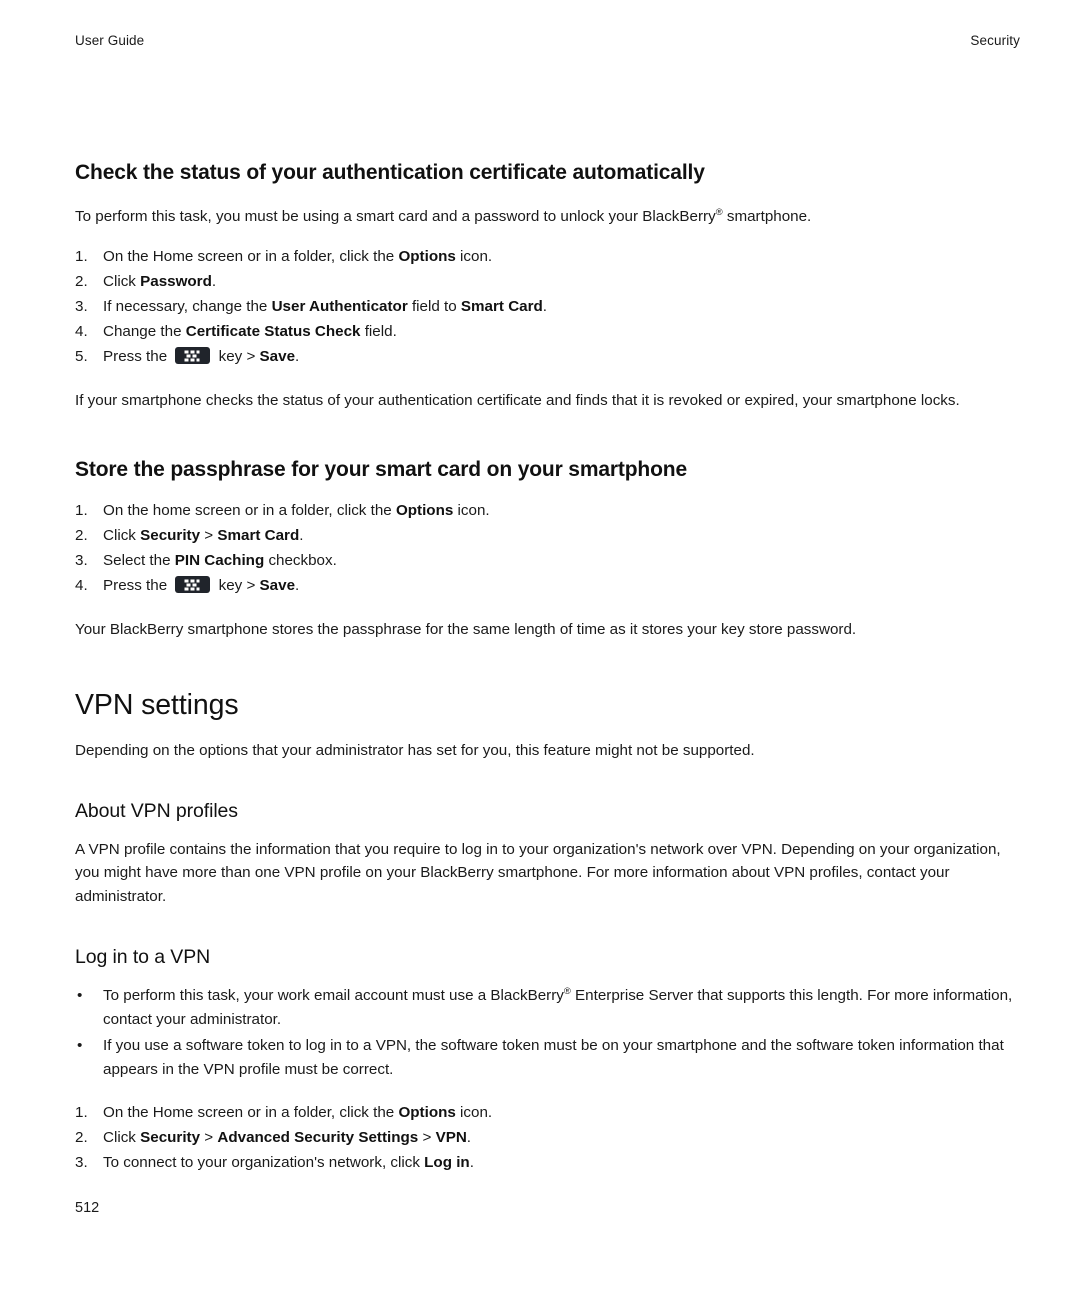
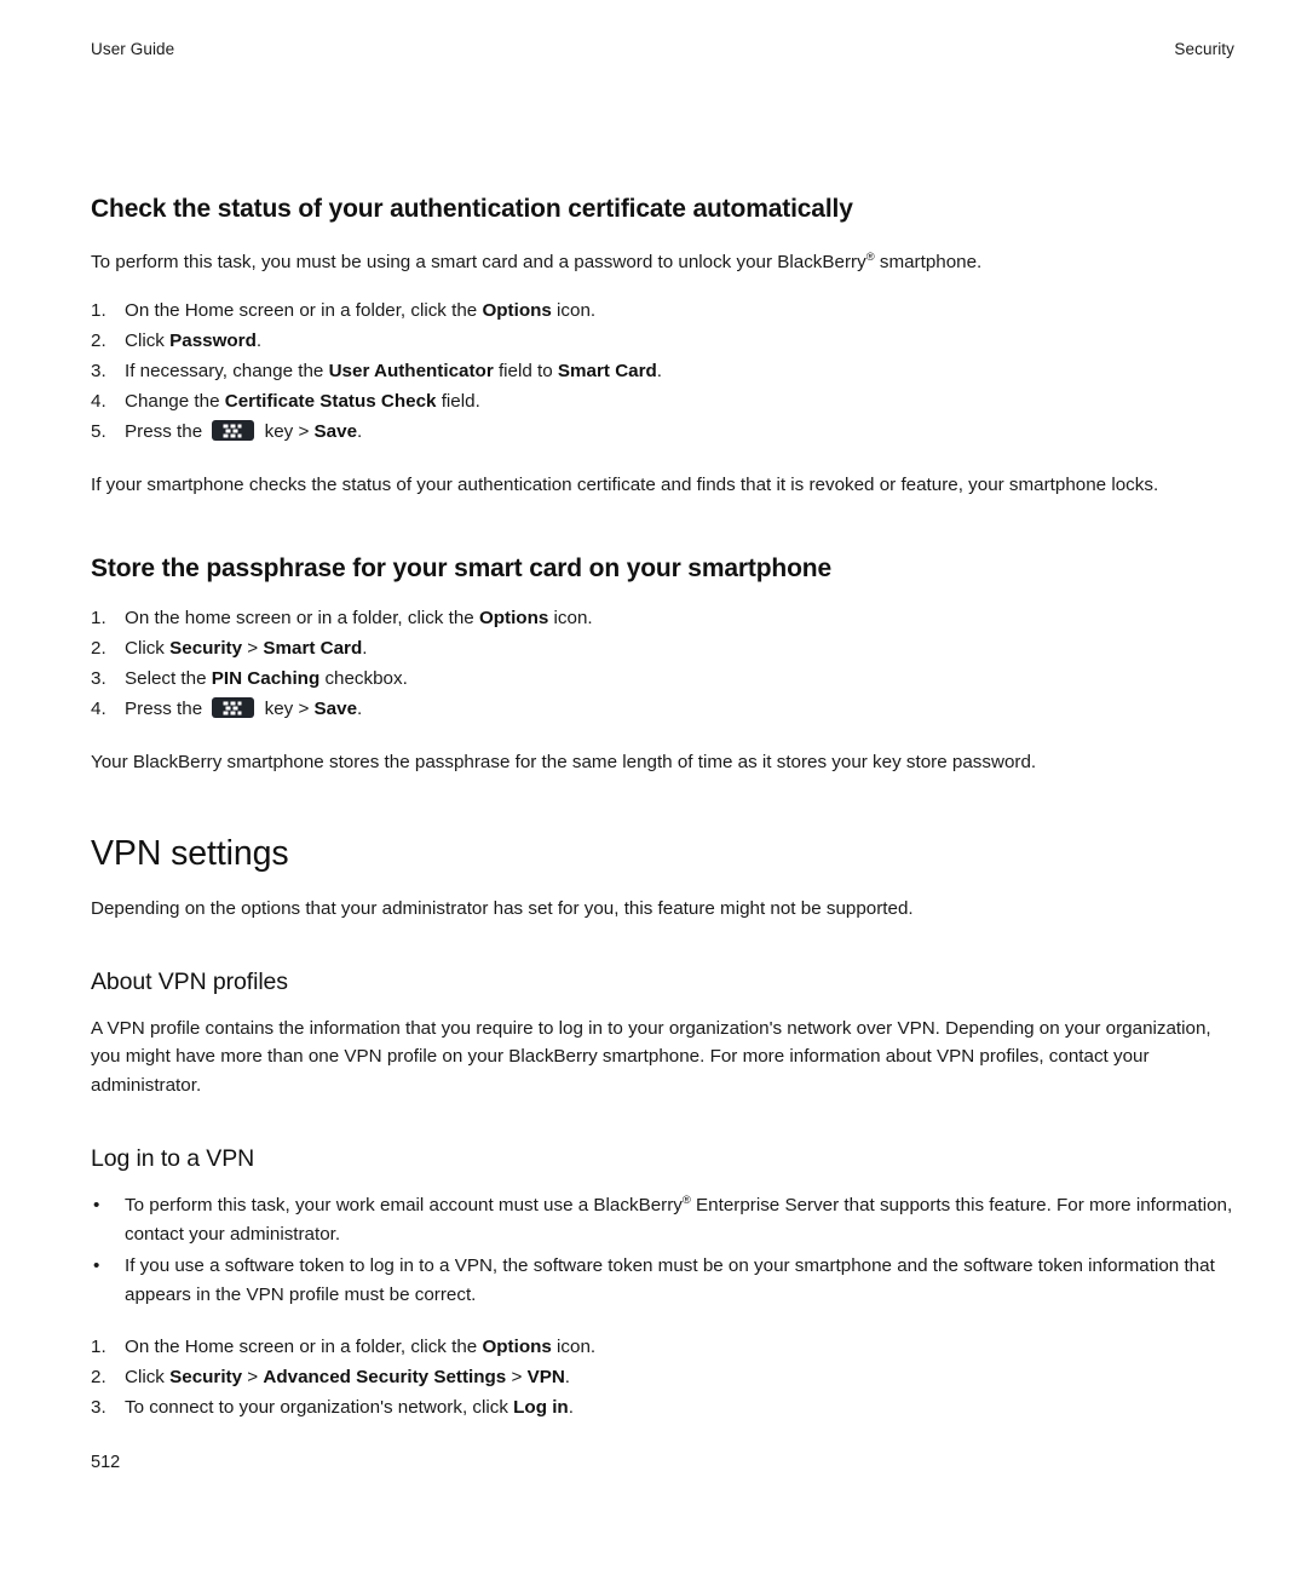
  User Guide
  Security
  Check the status of your authentication certificate automatically
  To perform this task, you must be using a smart card and a password to unlock your BlackBerry® smartphone.
  1.
  On the Home screen or in a folder, click the Options icon.
  2.
  Click Password.
  3.
  If necessary, change the User Authenticator field to Smart Card.
  4.
  Change the Certificate Status Check field.
  5.
  Press the key > Save.
- If your smartphone checks the status of your authentication certificate and finds that it is revoked or expired, your smartphone locks.
+ If your smartphone checks the status of your authentication certificate and finds that it is revoked or feature, your smartphone locks.
  Store the passphrase for your smart card on your smartphone
  1.
  On the home screen or in a folder, click the Options icon.
  2.
  Click Security > Smart Card.
  3.
  Select the PIN Caching checkbox.
  4.
  Press the key > Save.
  Your BlackBerry smartphone stores the passphrase for the same length of time as it stores your key store password.
  VPN settings
  Depending on the options that your administrator has set for you, this feature might not be supported.
  About VPN profiles
  A VPN profile contains the information that you require to log in to your organization's network over VPN. Depending on your organization, you might have more than one VPN profile on your BlackBerry smartphone. For more information about VPN profiles, contact your administrator.
  Log in to a VPN
  •
- To perform this task, your work email account must use a BlackBerry® Enterprise Server that supports this length. For more information, contact your administrator.
+ To perform this task, your work email account must use a BlackBerry® Enterprise Server that supports this feature. For more information, contact your administrator.
  •
  If you use a software token to log in to a VPN, the software token must be on your smartphone and the software token information that appears in the VPN profile must be correct.
  1.
  On the Home screen or in a folder, click the Options icon.
  2.
  Click Security > Advanced Security Settings > VPN.
  3.
  To connect to your organization's network, click Log in.
  512
